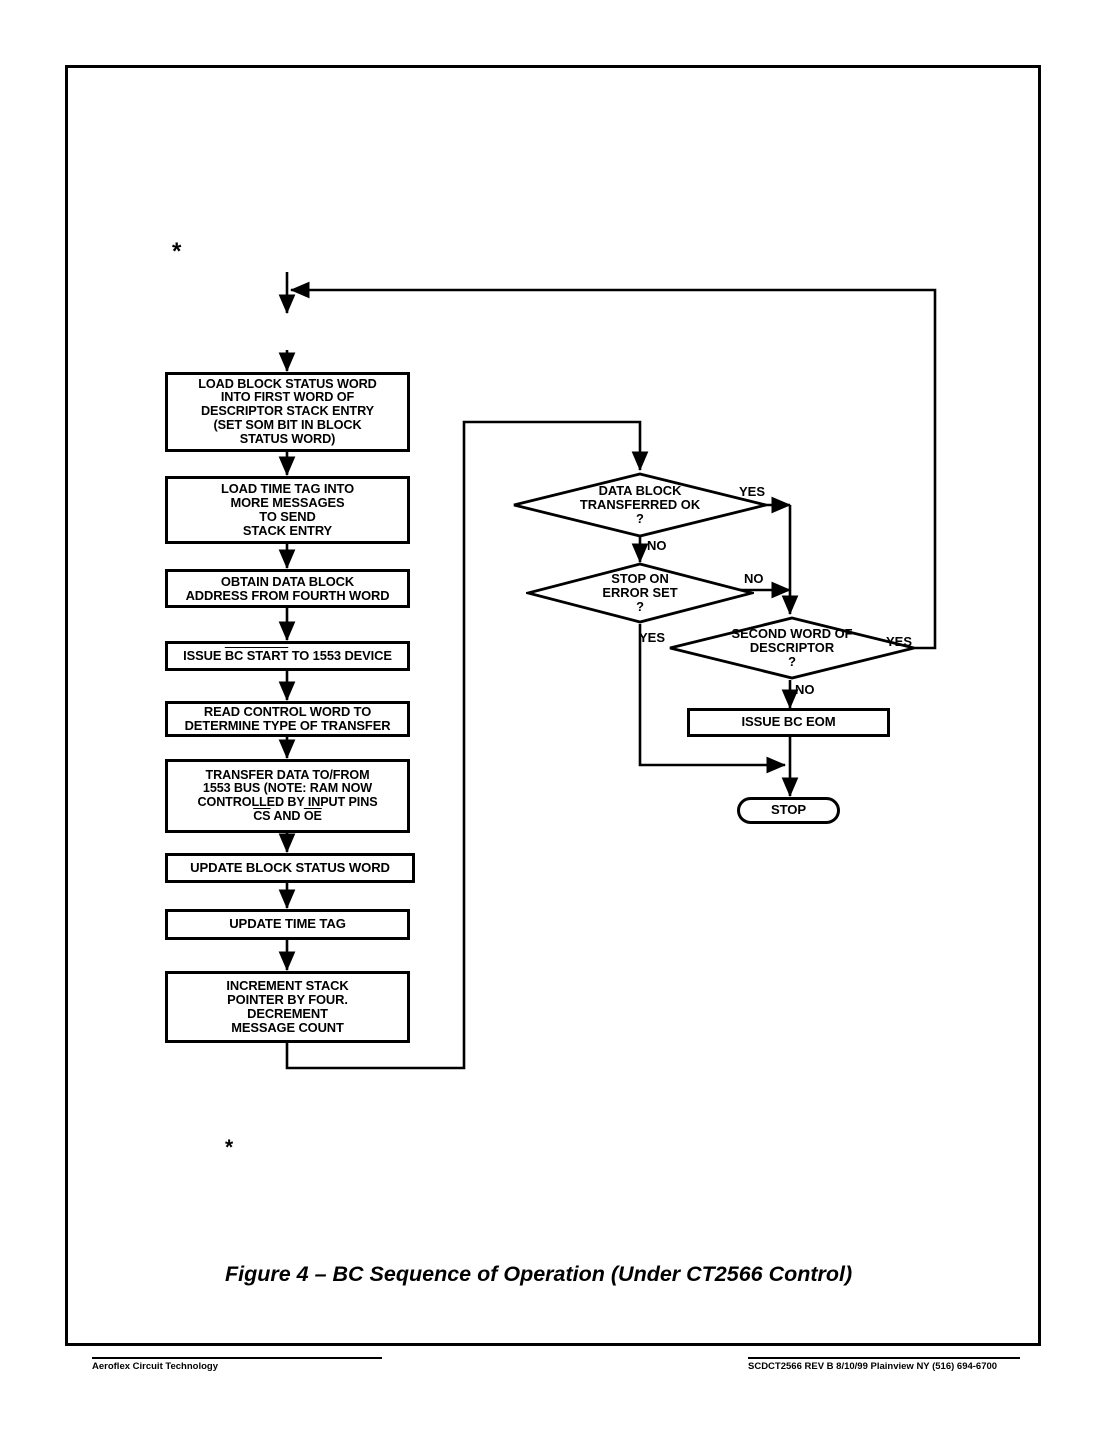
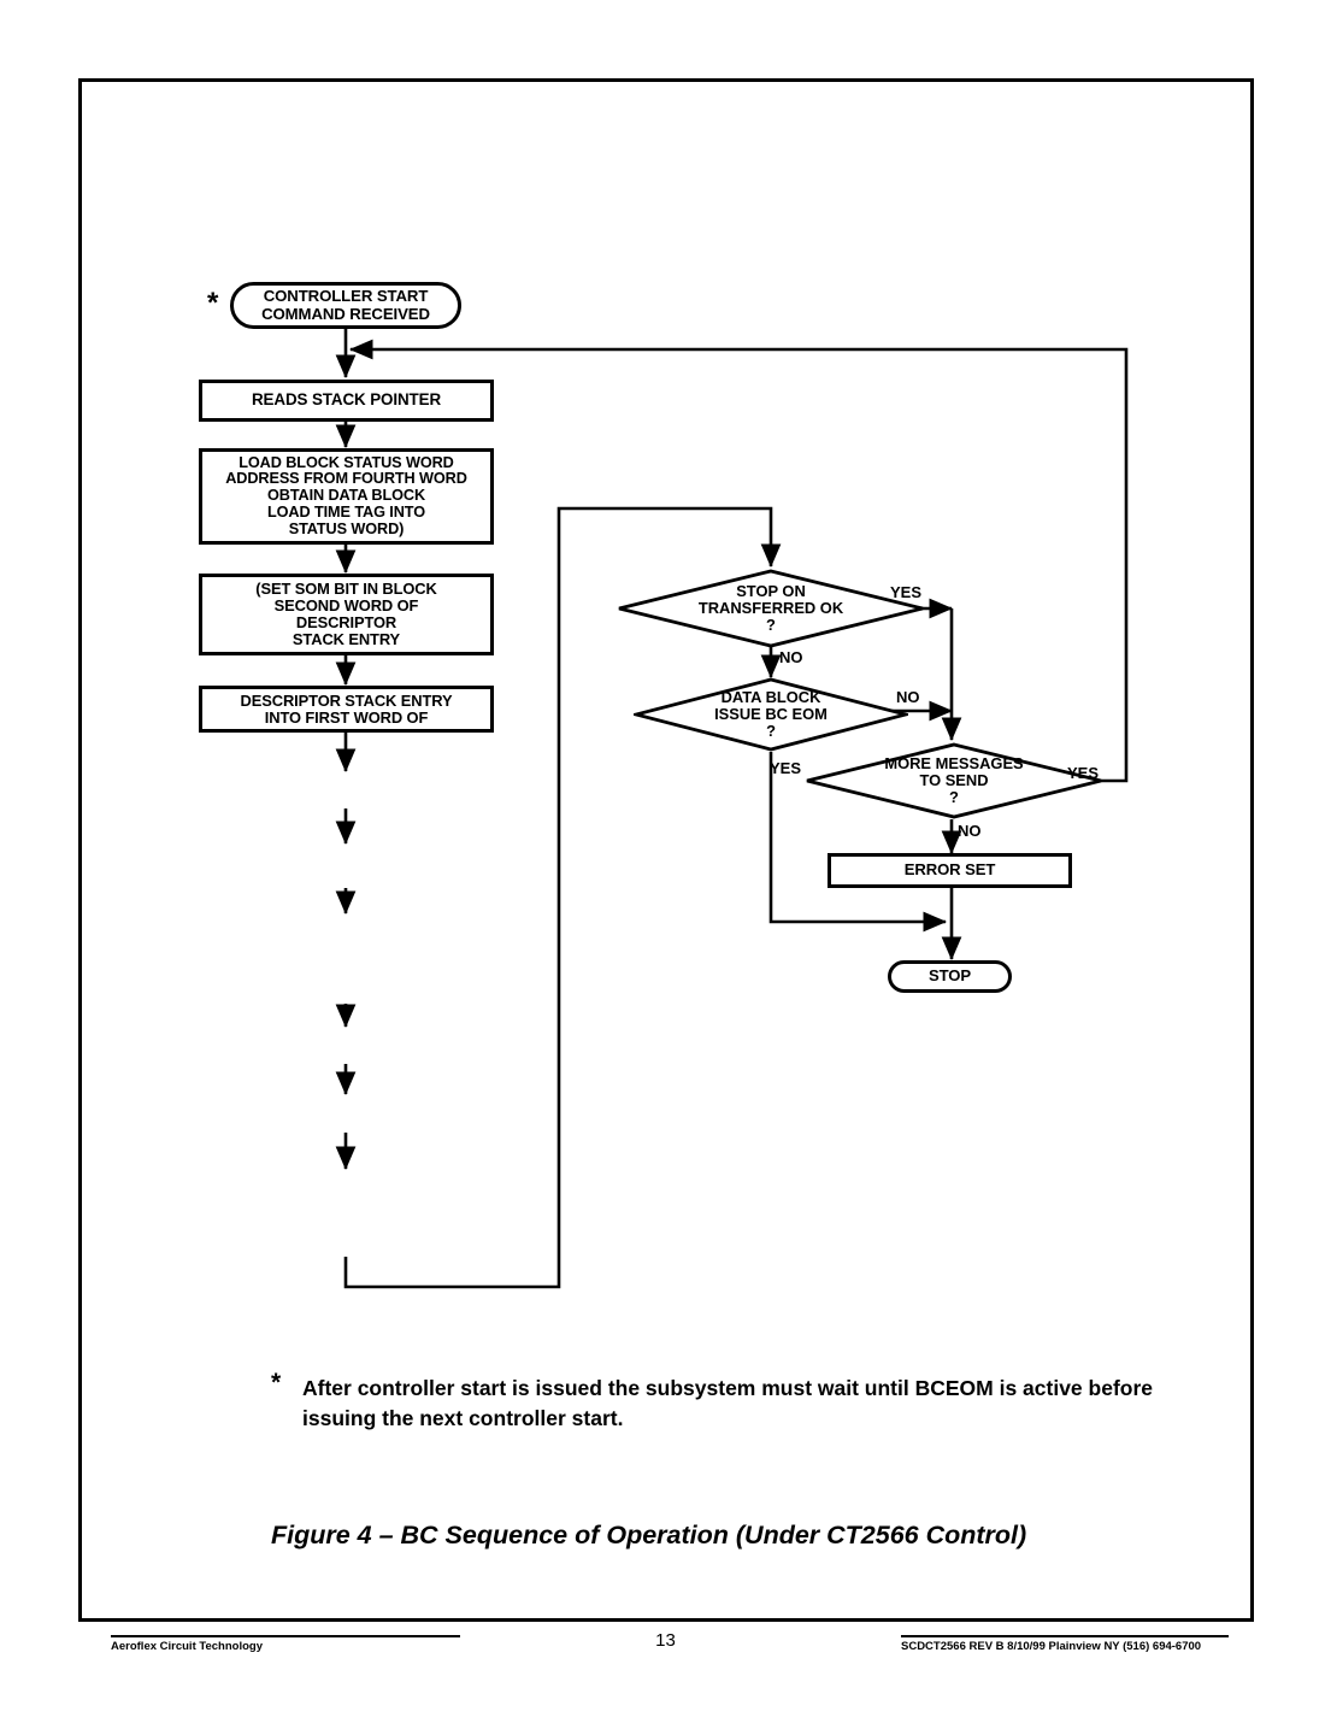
  *
+ CONTROLLER START
+ COMMAND RECEIVED
+ READS STACK POINTER
  LOAD BLOCK STATUS WORD
- INTO FIRST WORD OF
+ ADDRESS FROM FOURTH WORD
- DESCRIPTOR STACK ENTRY
+ OBTAIN DATA BLOCK
- (SET SOM BIT IN BLOCK
+ LOAD TIME TAG INTO
  STATUS WORD)
- LOAD TIME TAG INTO
+ (SET SOM BIT IN BLOCK
- MORE MESSAGES
+ SECOND WORD OF
- TO SEND
+ DESCRIPTOR
  STACK ENTRY
- OBTAIN DATA BLOCK
+ DESCRIPTOR STACK ENTRY
- ADDRESS FROM FOURTH WORD
+ INTO FIRST WORD OF
- ISSUE BC START TO 1553 DEVICE
- READ CONTROL WORD TO
- DETERMINE TYPE OF TRANSFER
- TRANSFER DATA TO/FROM
- 1553 BUS (NOTE: RAM NOW
- CONTROLLED BY INPUT PINS
- CS AND OE
- UPDATE BLOCK STATUS WORD
- UPDATE TIME TAG
- INCREMENT STACK
- POINTER BY FOUR.
- DECREMENT
- MESSAGE COUNT
- DATA BLOCK
+ STOP ON
  TRANSFERRED OK
  ?
- STOP ON
+ DATA BLOCK
- ERROR SET
+ ISSUE BC EOM
  ?
- SECOND WORD OF
+ MORE MESSAGES
- DESCRIPTOR
+ TO SEND
  ?
- ISSUE BC EOM
+ ERROR SET
  STOP
  YES
  NO
  NO
  YES
  YES
  NO
  *
+ After controller start is issued the subsystem must wait until BCEOM is active before issuing the next controller start.
  Figure 4 – BC Sequence of Operation (Under CT2566 Control)
  Aeroflex Circuit Technology
+ 13
  SCDCT2566 REV B 8/10/99 Plainview NY (516) 694-6700
